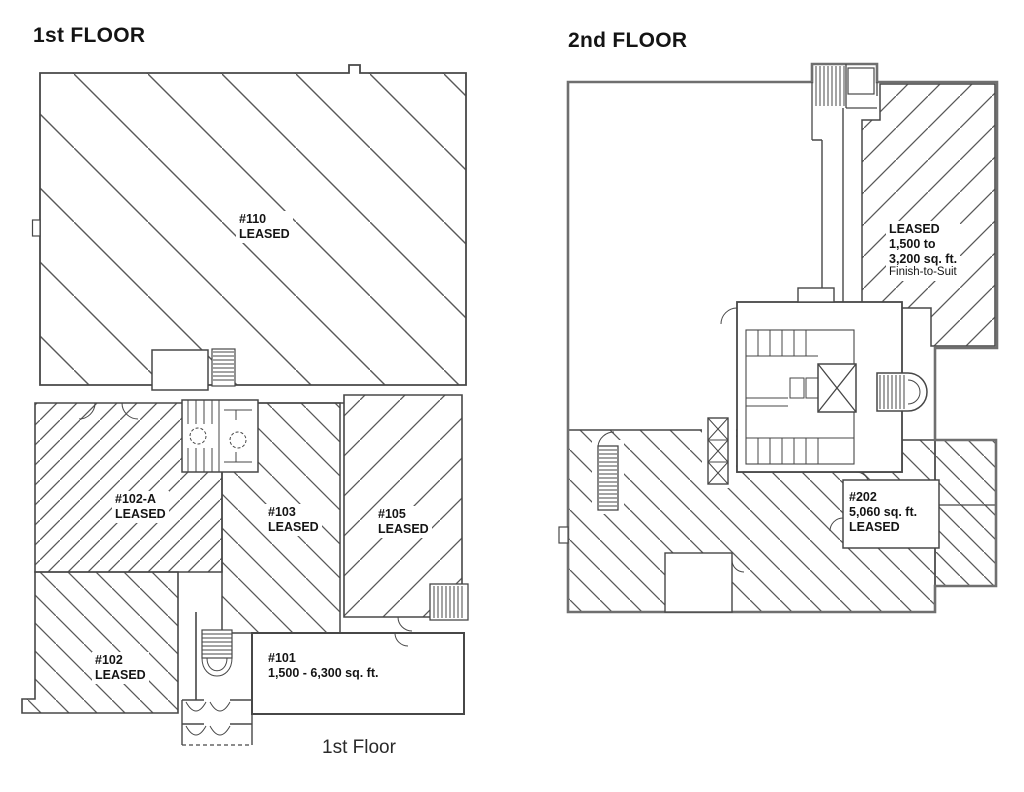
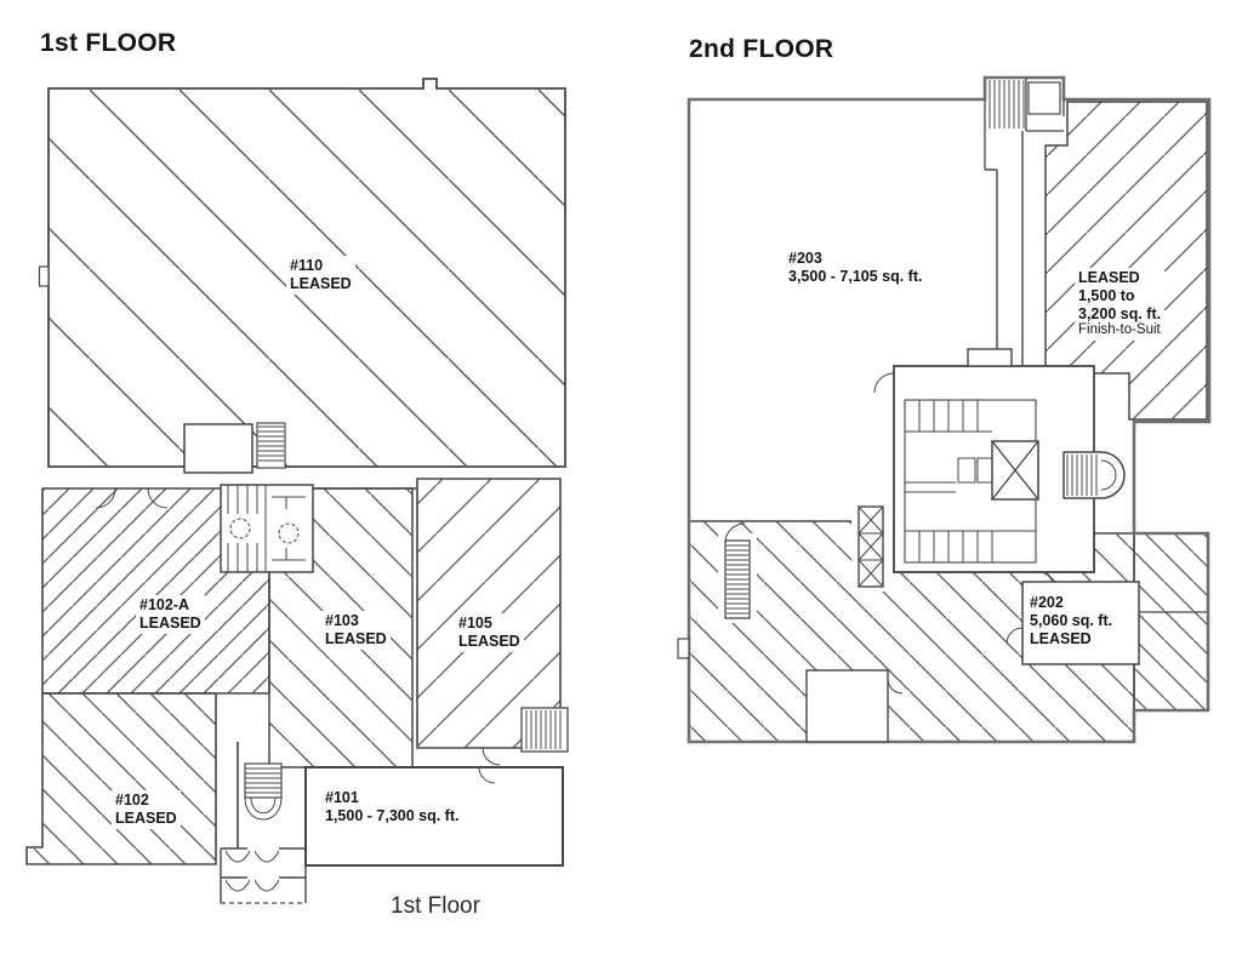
  1st FLOOR
  2nd FLOOR
  #110
  LEASED
  #102-A
  LEASED
  #103
  LEASED
  #105
  LEASED
  #102
  LEASED
  #101
- 1,500 - 6,300 sq. ft.
+ 1,500 - 7,300 sq. ft.
  1st Floor
+ #203
+ 3,500 - 7,105 sq. ft.
  LEASED
  1,500 to
  3,200 sq. ft.
  Finish-to-Suit
  #202
  5,060 sq. ft.
  LEASED
